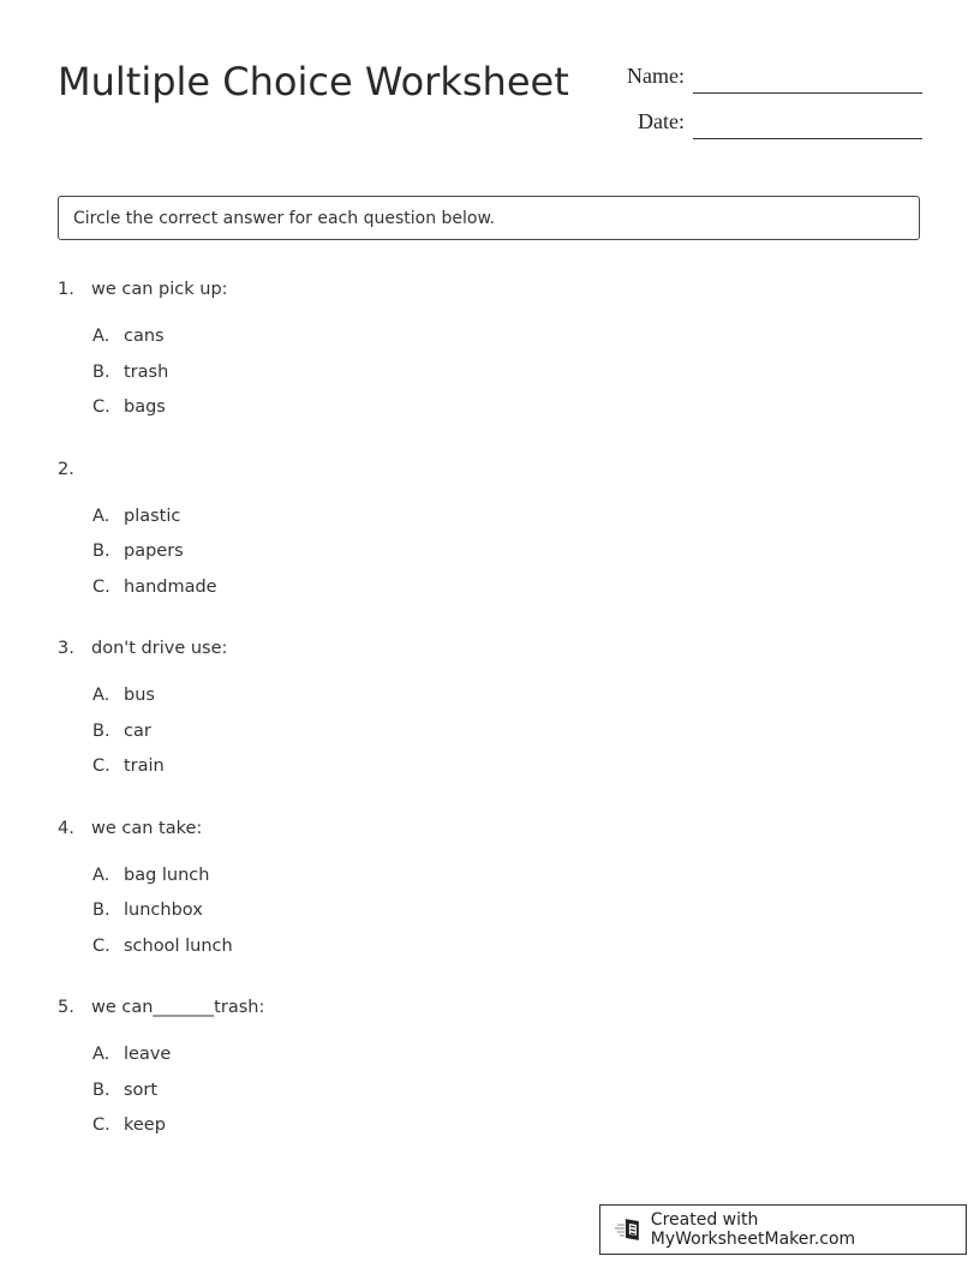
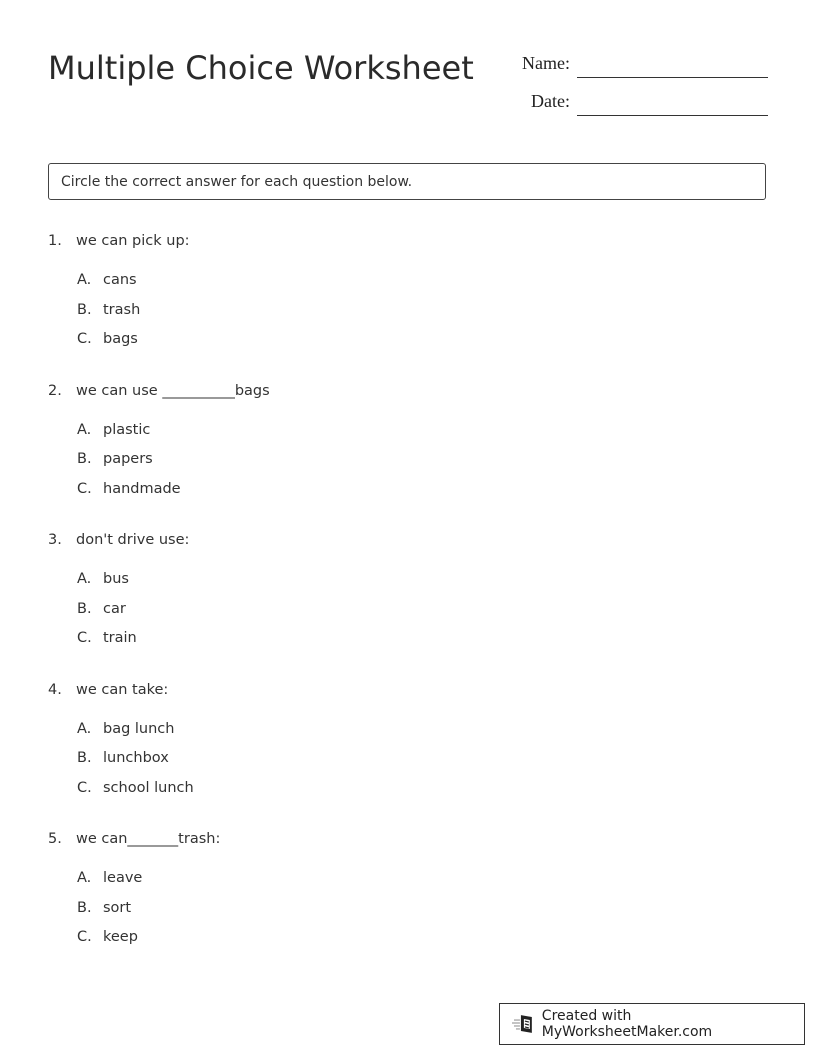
  Multiple Choice Worksheet
  Name:
  Date:
  Circle the correct answer for each question below.
  1.
  we can pick up:
  A.
  cans
  B.
  trash
  C.
  bags
  2.
+ we can use __________bags
  A.
  plastic
  B.
  papers
  C.
  handmade
  3.
  don't drive use:
  A.
  bus
  B.
  car
  C.
  train
  4.
  we can take:
  A.
  bag lunch
  B.
  lunchbox
  C.
  school lunch
  5.
  we can_______trash:
  A.
  leave
  B.
  sort
  C.
  keep
  Created with MyWorksheetMaker.com
